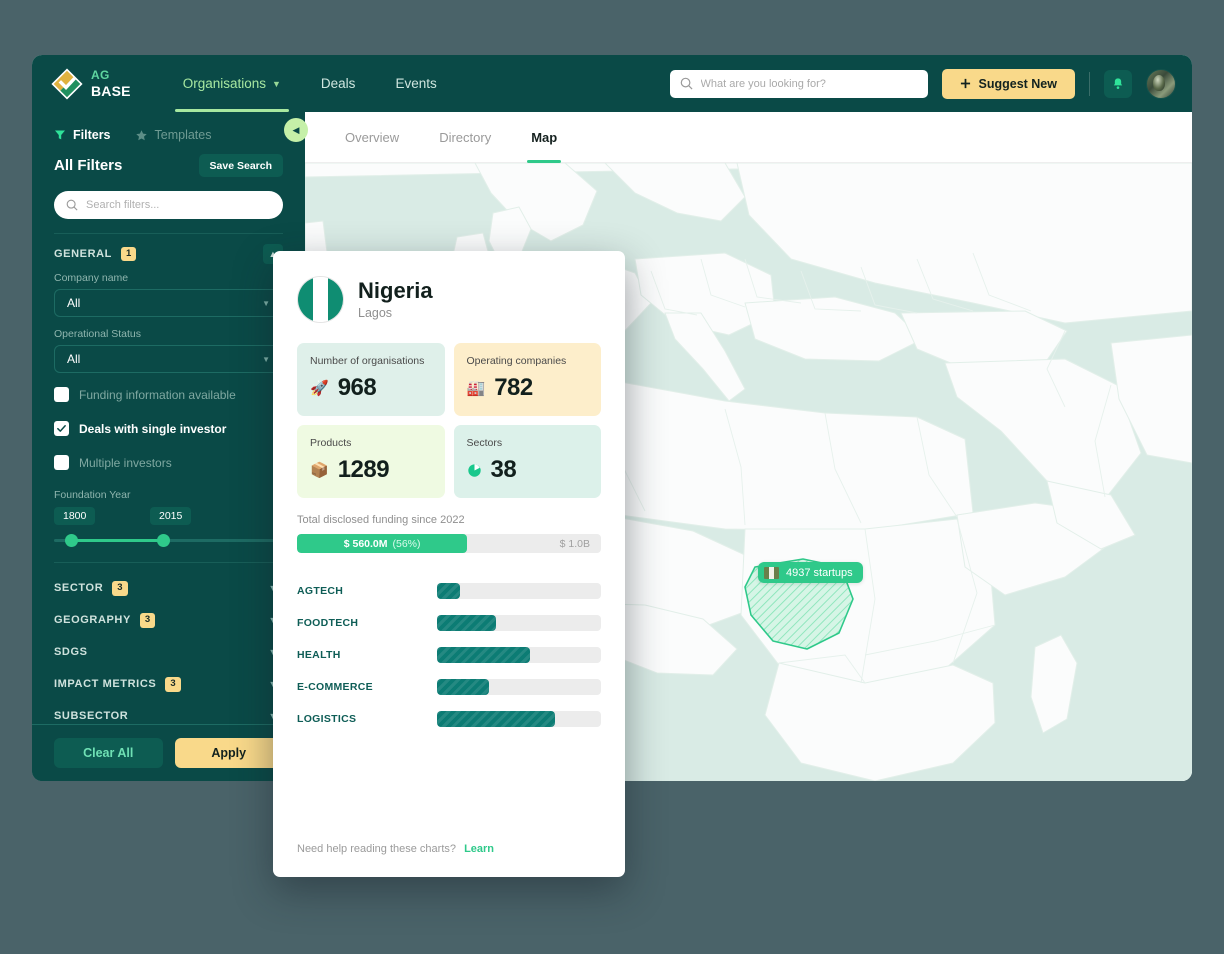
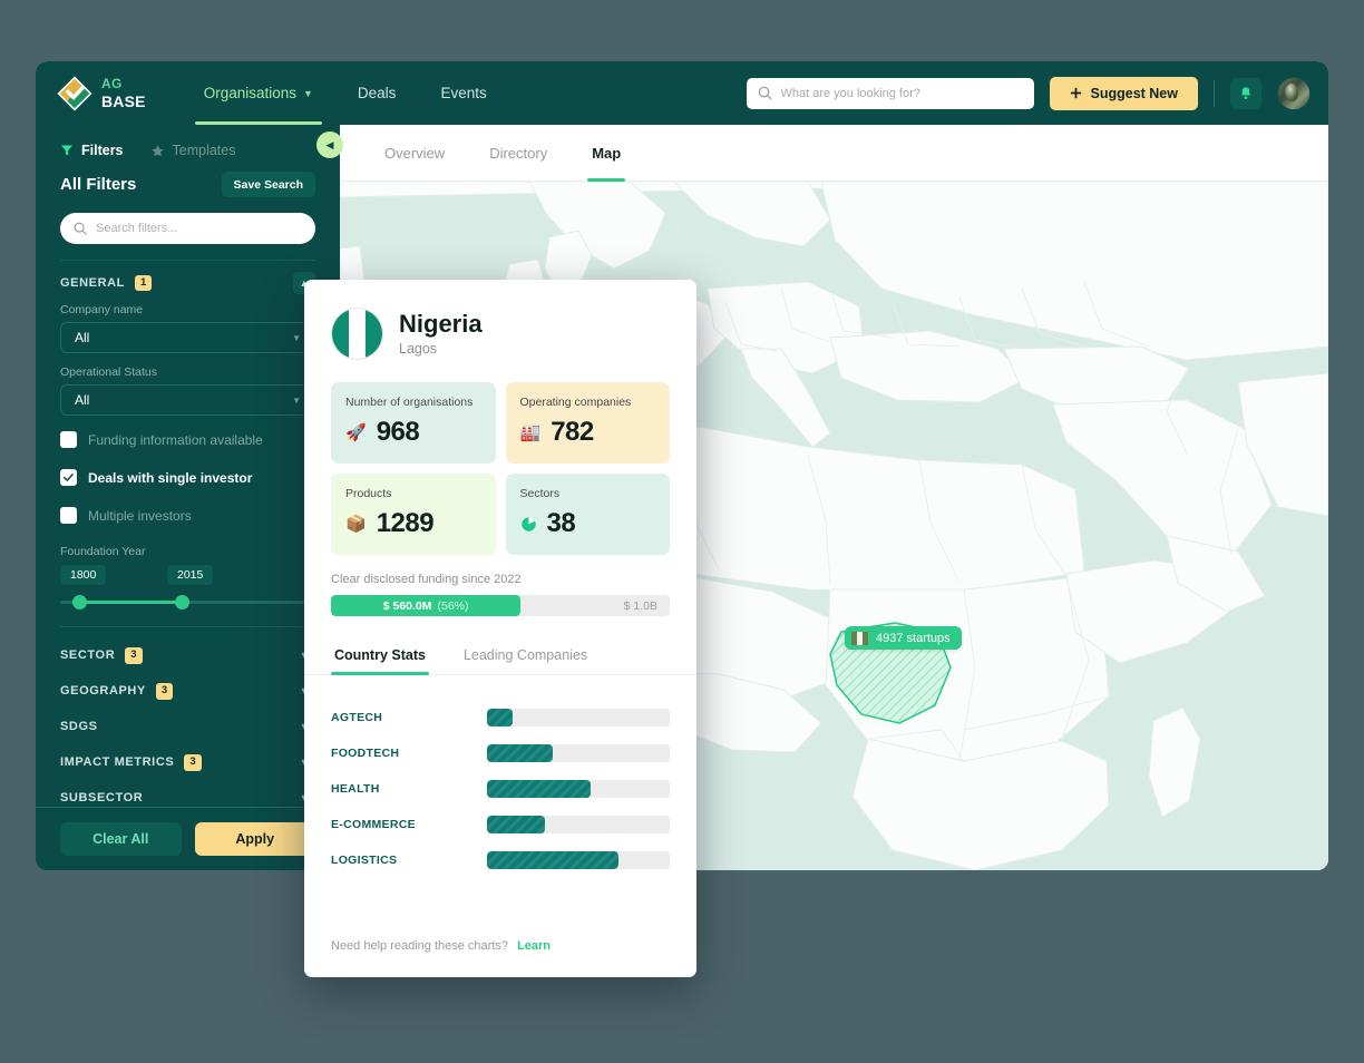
  AG
  BASE
  Organisations
  ▼
  Deals
  Events
  What are you looking for?
  Suggest New
  Filters
  Templates
  All Filters
  Save Search
  Search filters...
  GENERAL
  1
  Company name
  All
  ▼
  Operational Status
  All
  ▼
  Funding information available
  Deals with single investor
  Multiple investors
  Foundation Year
  1800
  2015
  SECTOR
  3
  GEOGRAPHY
  3
  SDGS
  IMPACT METRICS
  3
  SUBSECTOR
  Clear All
  Apply
  ◀
  Overview
  Directory
  Map
  4937 startups
  Nigeria
  Lagos
  Number of organisations
  🚀
  968
  Operating companies
  🏭
  782
  Products
  📦
  1289
  Sectors
  38
- Total disclosed funding since 2022
+ Clear disclosed funding since 2022
  $ 560.0M
  (56%)
  $ 1.0B
+ Country Stats
+ Leading Companies
  AGTECH
  FOODTECH
  HEALTH
  E-COMMERCE
  LOGISTICS
  Need help reading these charts? Learn
